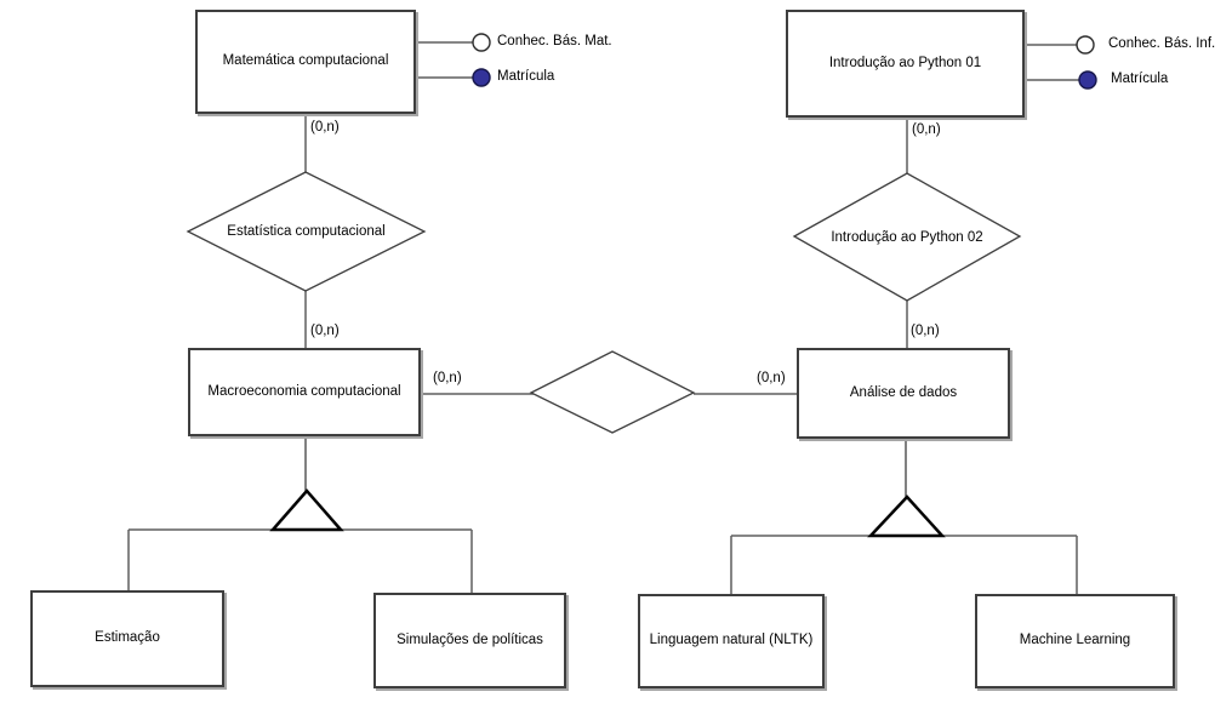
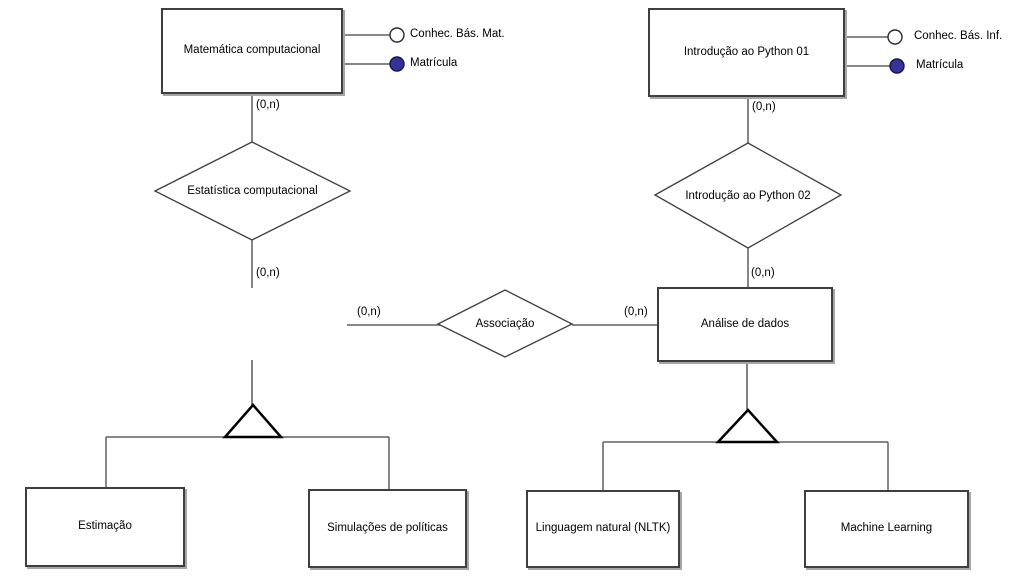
  Matemática computacional
  Introdução ao Python 01
- Macroeconomia computacional
  Análise de dados
  Estimação
  Simulações de políticas
  Linguagem natural (NLTK)
  Machine Learning
  Estatística computacional
  Introdução ao Python 02
+ Associação
  (0,n)
  (0,n)
  (0,n)
  (0,n)
  (0,n)
  (0,n)
  Conhec. Bás. Mat.
  Matrícula
  Conhec. Bás. Inf.
  Matrícula
